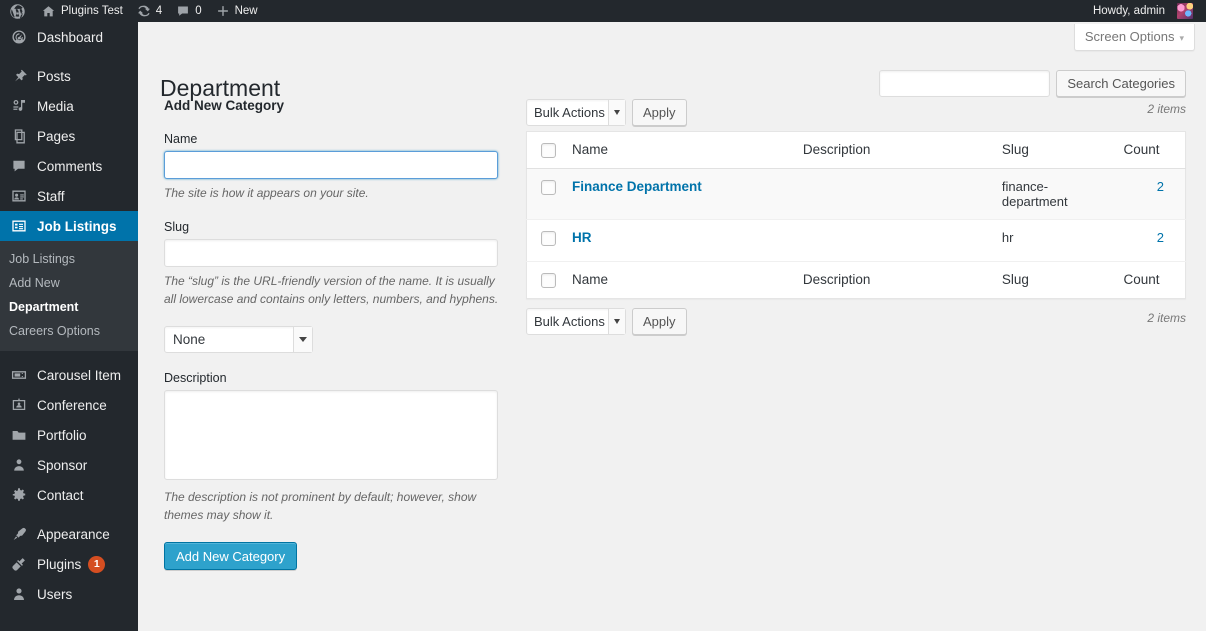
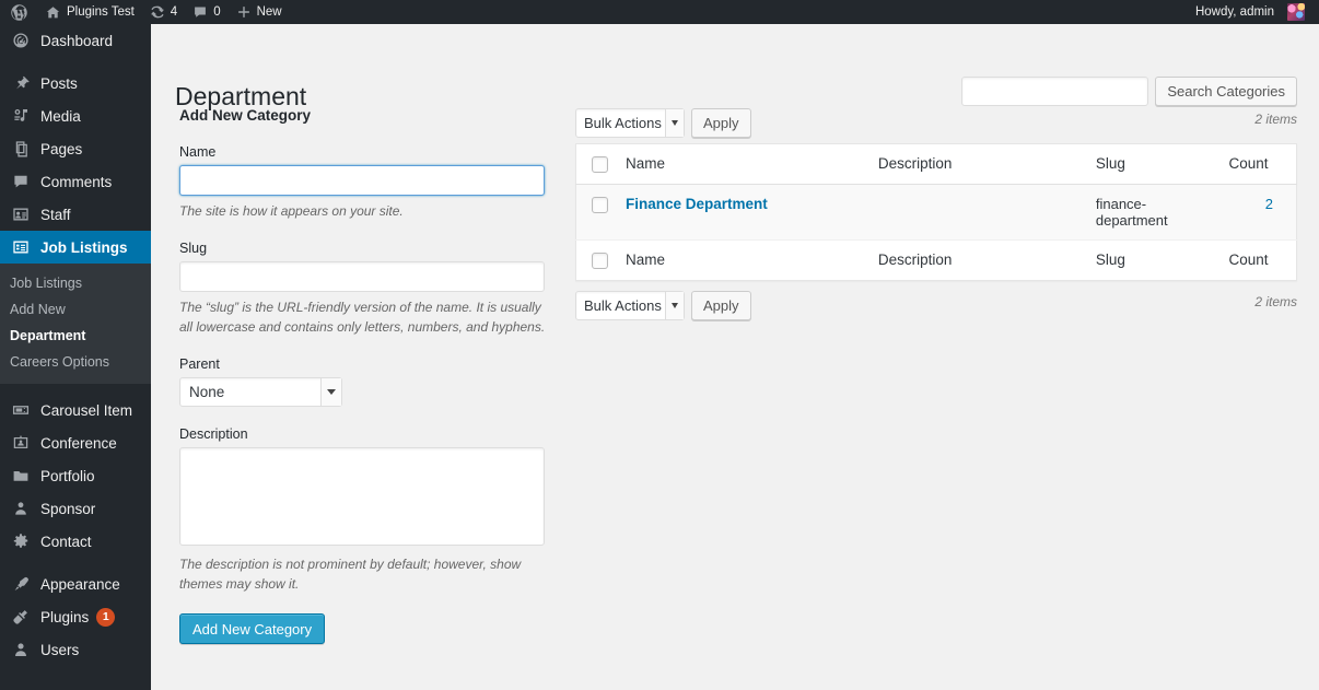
  Plugins Test
  4
  0
  New
  Howdy, admin
  Dashboard
  Posts
  Media
  Pages
  Comments
  Staff
  Job Listings
  Job Listings
  Add New
  Department
  Careers Options
  Carousel Item
  Conference
  Portfolio
  Sponsor
  Contact
  Appearance
  Plugins
  1
  Users
- Screen Options ▾
  Department
  Search Categories
  Add New Category
  Name
  The site is how it appears on your site.
  Slug
  The “slug” is the URL-friendly version of the name. It is usually all lowercase and contains only letters, numbers, and hyphens.
+ Parent
  None
  Description
  The description is not prominent by default; however, show themes may show it.
  Add New Category
  Bulk Actions
  Apply
  2 items
  	Name	Description	Slug	Count
  	Finance Department		finance-department	2
- 	HR		hr	2
  	Name	Description	Slug	Count
  Bulk Actions
  Apply
  2 items
